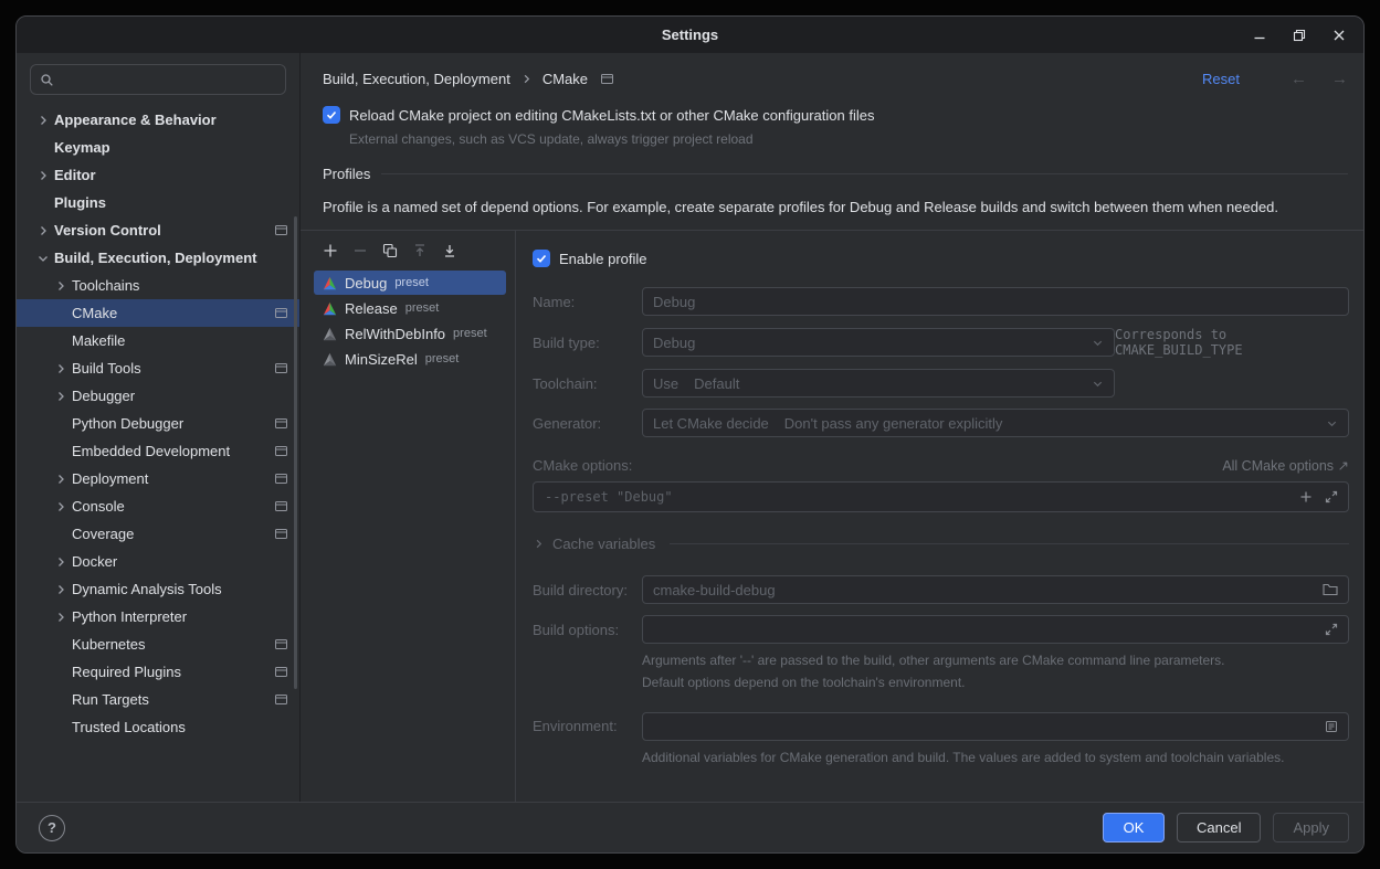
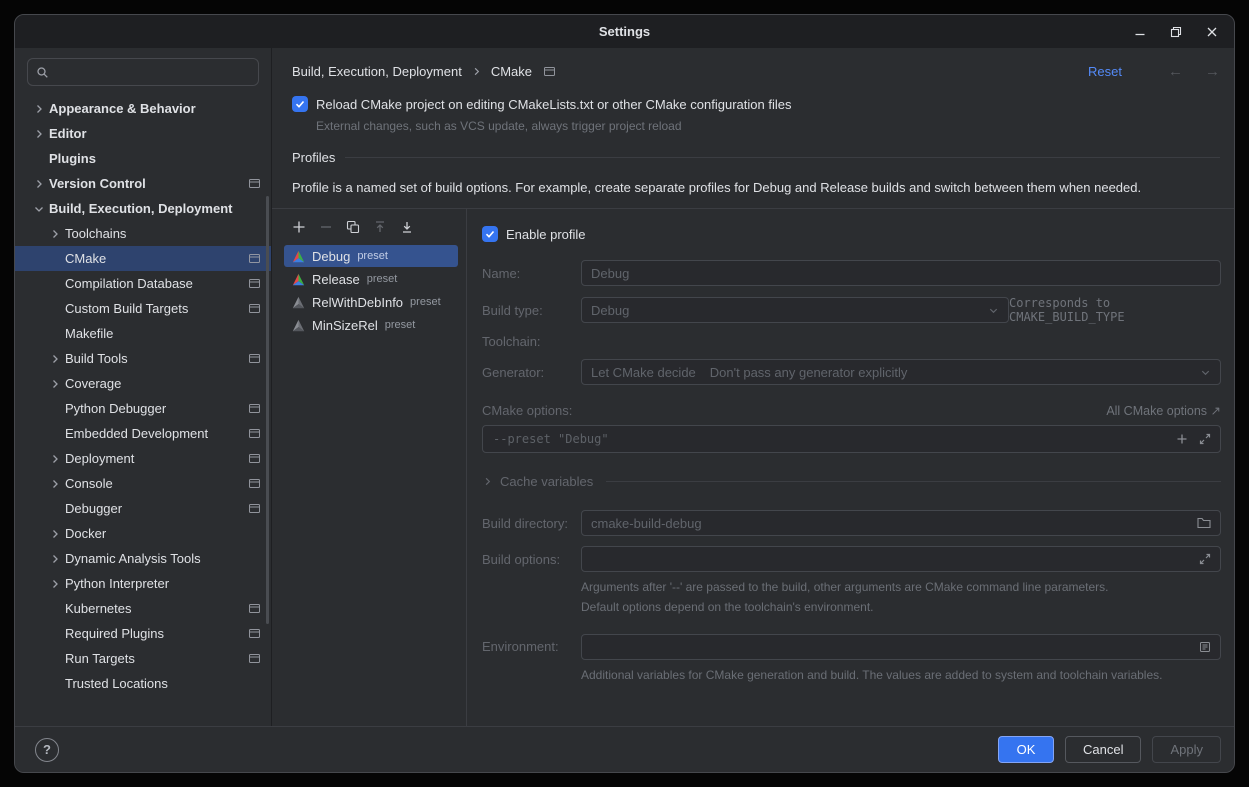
  Settings
  Appearance & Behavior
- Keymap
  Editor
  Plugins
  Version Control
  Build, Execution, Deployment
  Toolchains
  CMake
+ Compilation Database
+ Custom Build Targets
  Makefile
  Build Tools
- Debugger
+ Coverage
  Python Debugger
  Embedded Development
  Deployment
  Console
- Coverage
+ Debugger
  Docker
  Dynamic Analysis Tools
  Python Interpreter
  Kubernetes
  Required Plugins
  Run Targets
  Trusted Locations
  Build, Execution, Deployment
  CMake
  Reset
  ←
  →
  Reload CMake project on editing CMakeLists.txt or other CMake configuration files
  External changes, such as VCS update, always trigger project reload
  Profiles
- Profile is a named set of depend options. For example, create separate profiles for Debug and Release builds and switch between them when needed.
+ Profile is a named set of build options. For example, create separate profiles for Debug and Release builds and switch between them when needed.
  Debug
  preset
  Release
  preset
  RelWithDebInfo
  preset
  MinSizeRel
  preset
  Enable profile
  Name:
  Debug
  Build type:
  Debug
  Corresponds to CMAKE_BUILD_TYPE
  Toolchain:
- Use
- Default
  Generator:
  Let CMake decide
  Don't pass any generator explicitly
  CMake options:
  All CMake options ↗
  --preset "Debug"
  Cache variables
  Build directory:
  cmake-build-debug
  Build options:
  Arguments after '--' are passed to the build, other arguments are CMake command line parameters.
  Default options depend on the toolchain's environment.
  Environment:
  Additional variables for CMake generation and build. The values are added to system and toolchain variables.
  ?
  OK
  Cancel
  Apply
